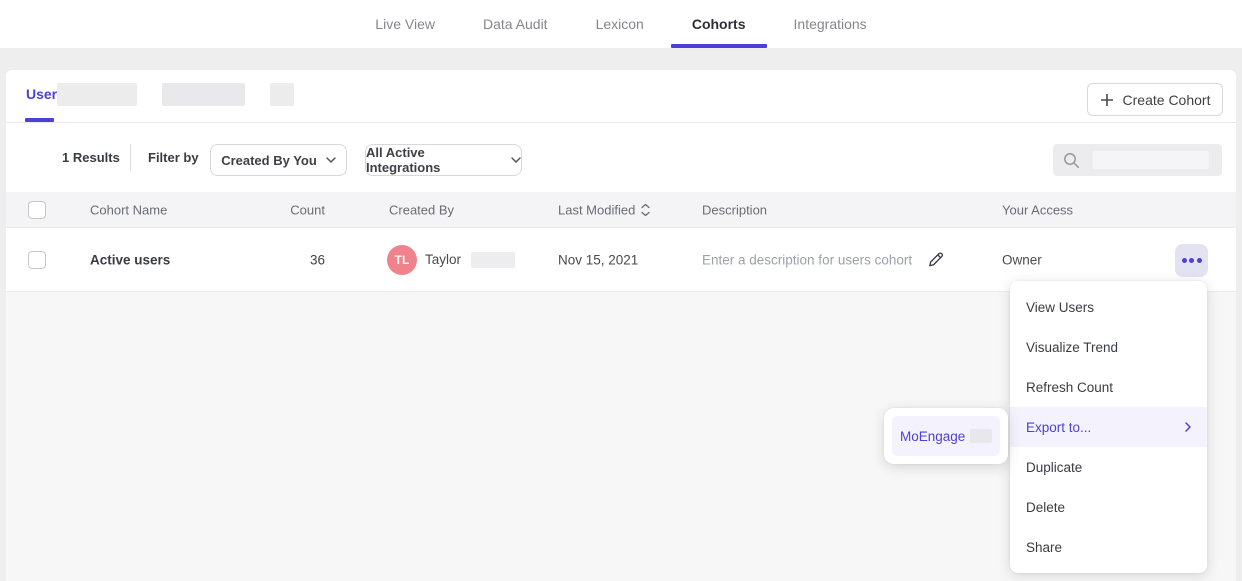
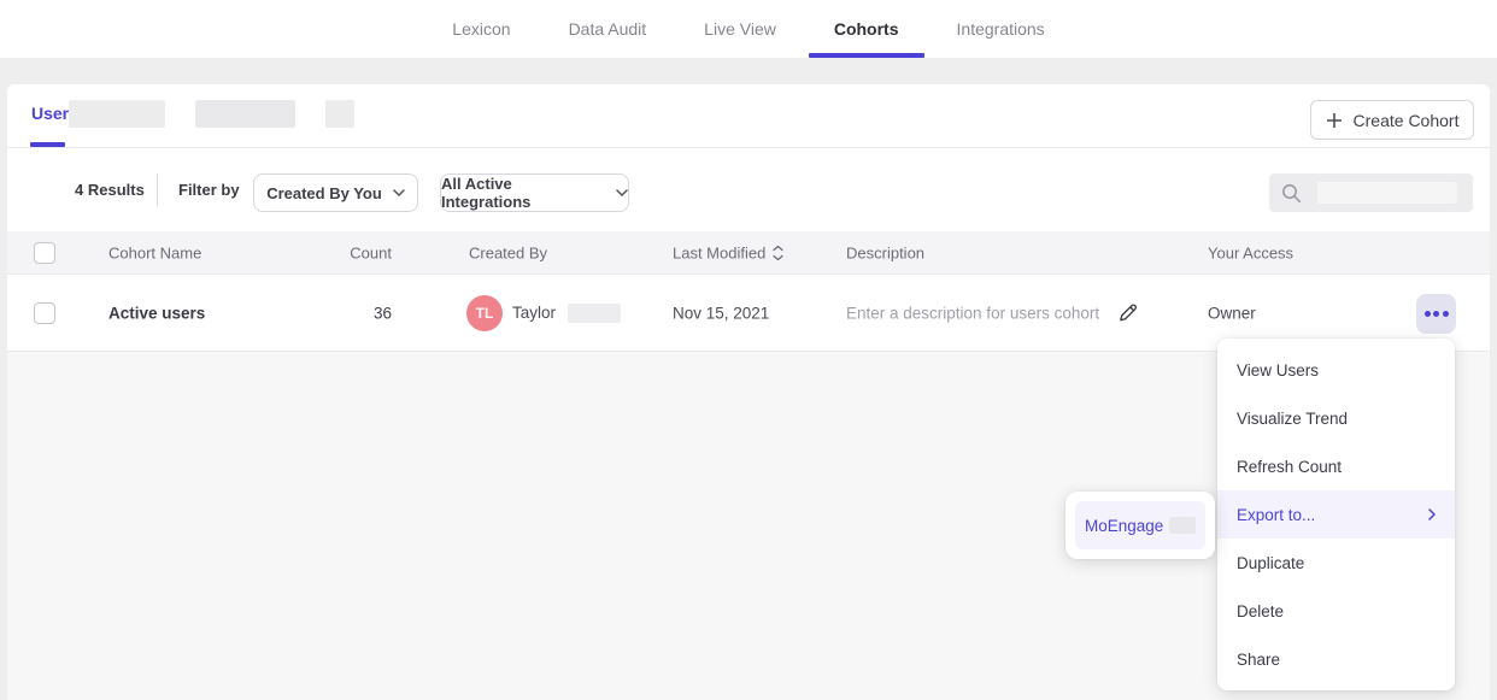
- Live View
+ Lexicon
  Data Audit
- Lexicon
+ Live View
  Cohorts
  Integrations
  User
  Create Cohort
- 1 Results
+ 4 Results
  Filter by
  Created By You
  All Active Integrations
  Cohort Name
  Count
  Created By
  Last Modified
  Description
  Your Access
  Active users
  36
  TL
  Taylor
  Nov 15, 2021
  Enter a description for users cohort
  Owner
  View Users
  Visualize Trend
  Refresh Count
  Export to...
  Duplicate
  Delete
  Share
  MoEngage
